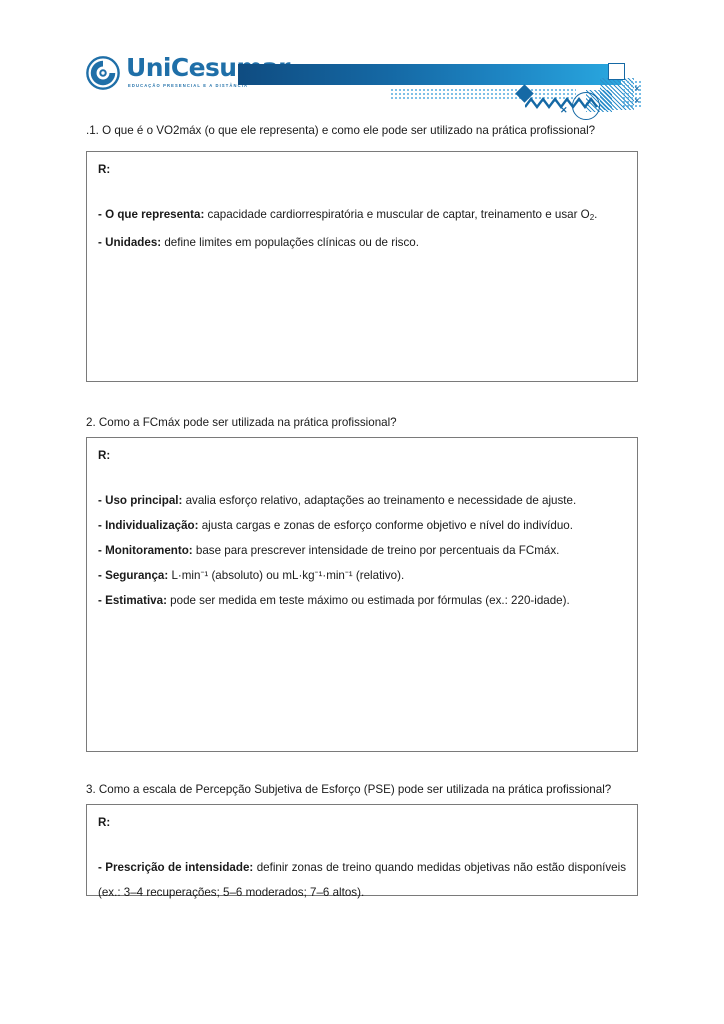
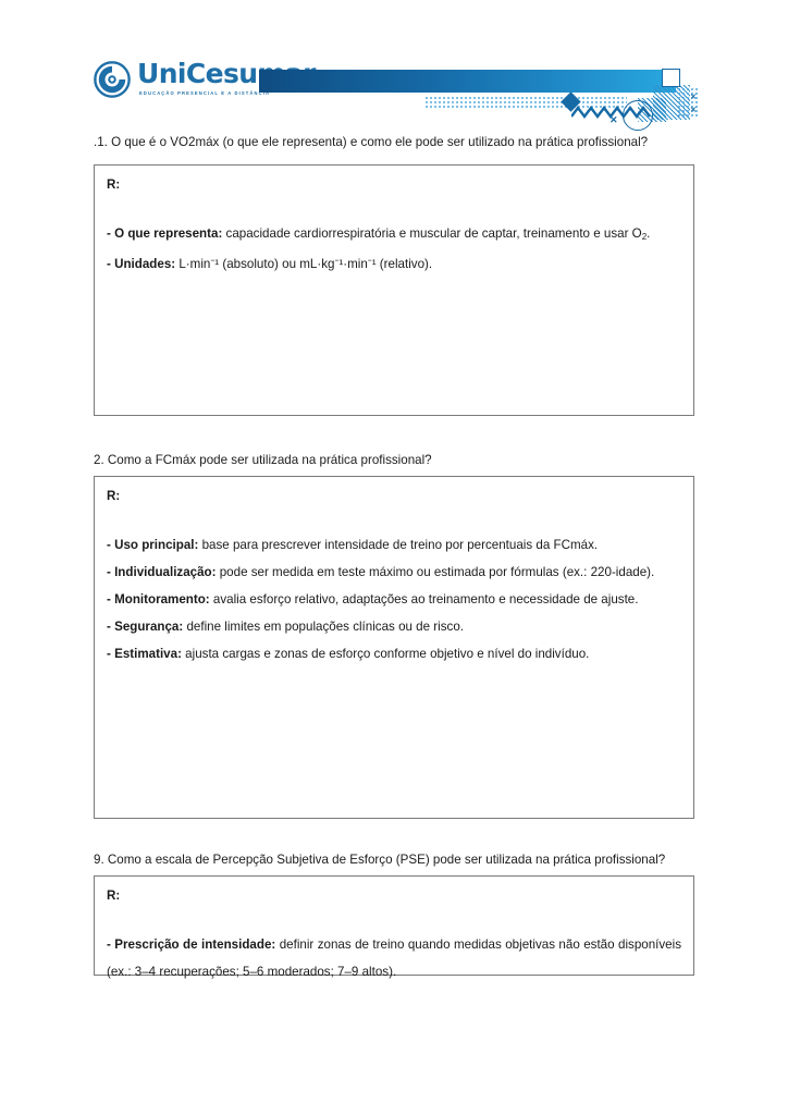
  UniCesu
  ✕
  .1. O que é o VO2máx (o que ele representa) e como ele pode ser utilizado na prática profissional?
  R:
  - O que representa: capacidade cardiorrespiratória e muscular de captar, treinamento e usar O2.
- - Unidades: define limites em populações clínicas ou de risco.
+ - Unidades: L·min⁻¹ (absoluto) ou mL·kg⁻¹·min⁻¹ (relativo).
  2. Como a FCmáx pode ser utilizada na prática profissional?
  R:
- - Uso principal: avalia esforço relativo, adaptações ao treinamento e necessidade de ajuste.
+ - Uso principal: base para prescrever intensidade de treino por percentuais da FCmáx.
- - Individualização: ajusta cargas e zonas de esforço conforme objetivo e nível do indivíduo.
+ - Individualização: pode ser medida em teste máximo ou estimada por fórmulas (ex.: 220-idade).
- - Monitoramento: base para prescrever intensidade de treino por percentuais da FCmáx.
+ - Monitoramento: avalia esforço relativo, adaptações ao treinamento e necessidade de ajuste.
- - Segurança: L·min⁻¹ (absoluto) ou mL·kg⁻¹·min⁻¹ (relativo).
+ - Segurança: define limites em populações clínicas ou de risco.
- - Estimativa: pode ser medida em teste máximo ou estimada por fórmulas (ex.: 220-idade).
+ - Estimativa: ajusta cargas e zonas de esforço conforme objetivo e nível do indivíduo.
- 3. Como a escala de Percepção Subjetiva de Esforço (PSE) pode ser utilizada na prática profissional?
+ 9. Como a escala de Percepção Subjetiva de Esforço (PSE) pode ser utilizada na prática profissional?
  R:
- - Prescrição de intensidade: definir zonas de treino quando medidas objetivas não estão disponíveis (ex.: 3–4 recuperações; 5–6 moderados; 7–6 altos).
+ - Prescrição de intensidade: definir zonas de treino quando medidas objetivas não estão disponíveis (ex.: 3–4 recuperações; 5–6 moderados; 7–9 altos).
